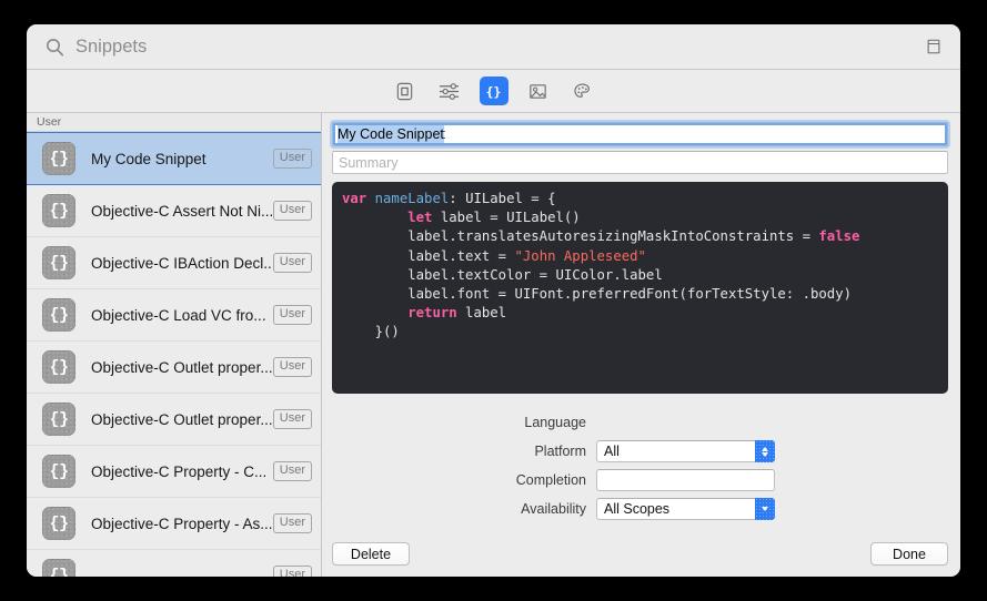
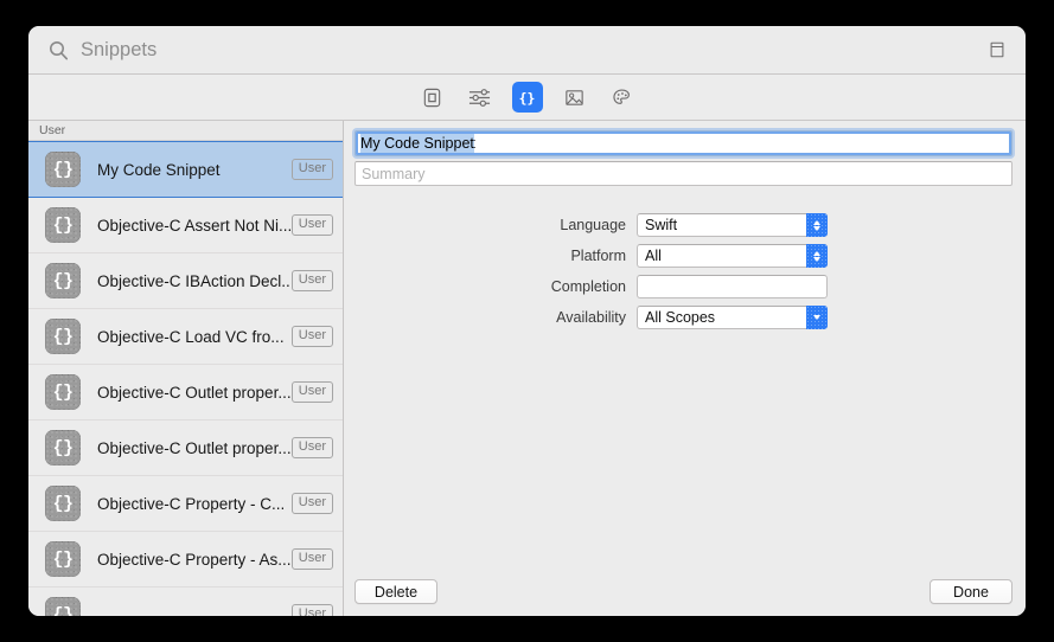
  Snippets
  {}
  User
  {}
  My Code Snippet
  User
  {}
  Objective-C Assert Not Ni...
  User
  {}
  Objective-C IBAction Decl..
  User
  {}
  Objective-C Load VC fro...
  User
  {}
  Objective-C Outlet proper...
  User
  {}
  Objective-C Outlet proper...
  User
  {}
  Objective-C Property - C...
  User
  {}
  Objective-C Property - As...
  User
  {}
  User
  My Code Snippet
  Summary
- var nameLabel: UILabel = {
- let label = UILabel()
- label.translatesAutoresizingMaskIntoConstraints = false
- label.text = "John Appleseed"
- label.textColor = UIColor.label
- label.font = UIFont.preferredFont(forTextStyle: .body)
- return label
- }()
  Language
+ Swift
  Platform
  All
  Completion
  Availability
  All Scopes
  Delete
  Done
